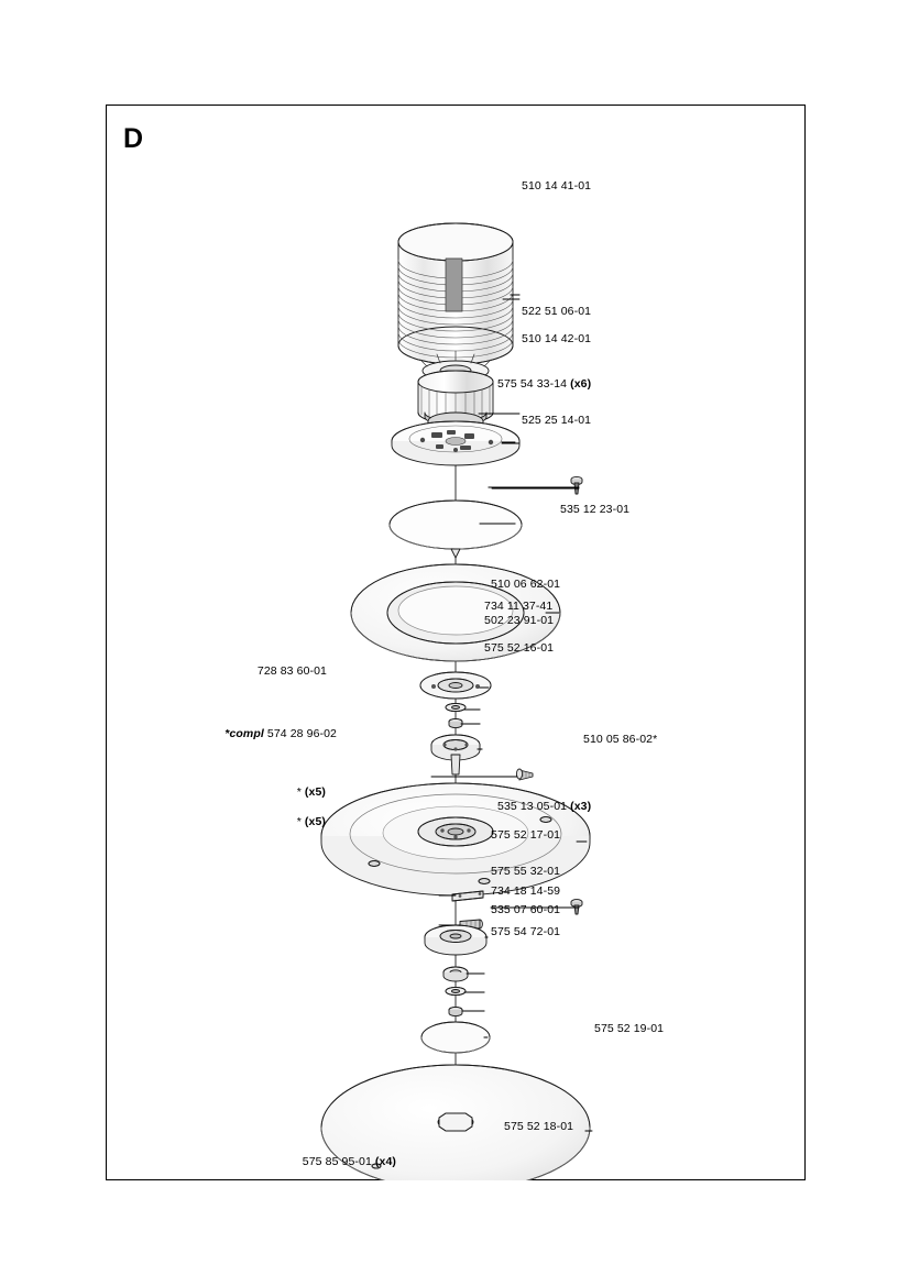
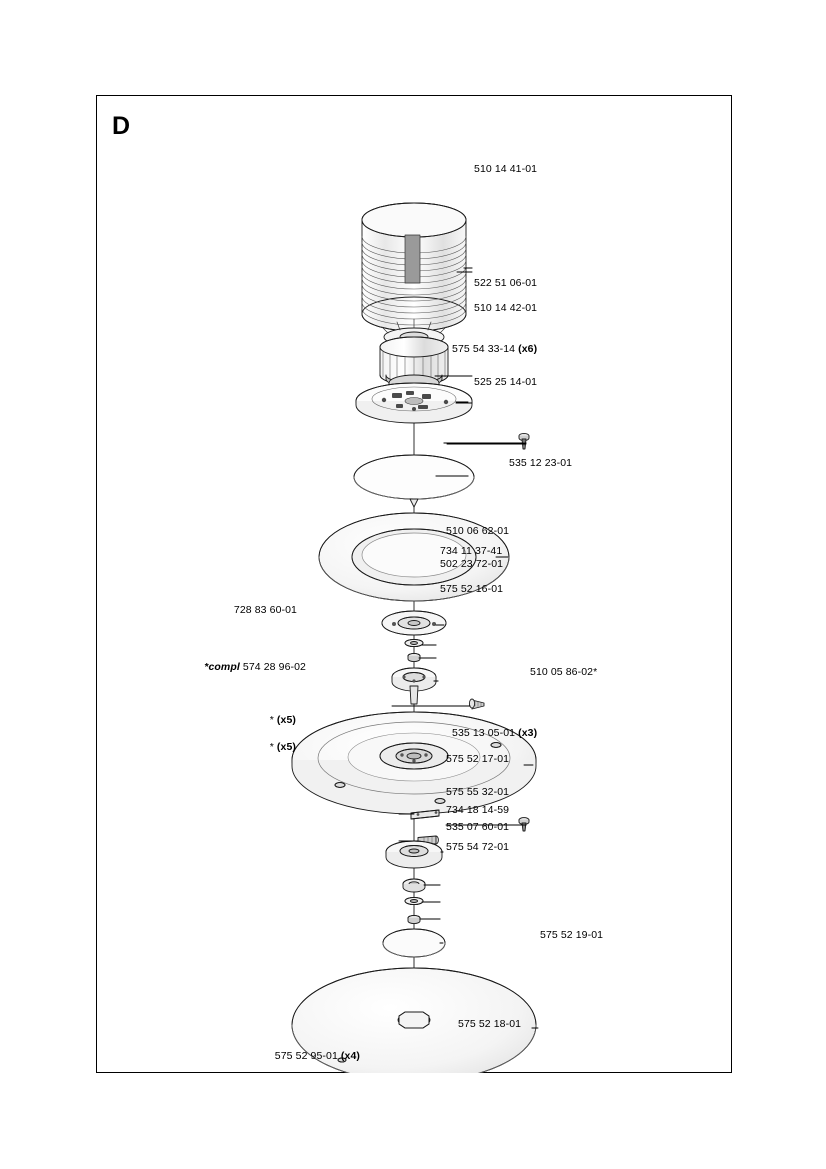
  D
  510 14 41-01
  522 51 06-01
  510 14 42-01
  575 54 33-14 (x6)
  525 25 14-01
  535 12 23-01
  510 06 62-01
  734 11 37-41
- 502 23 91-01
+ 502 23 72-01
  575 52 16-01
  728 83 60-01
  510 05 86-02*
  535 13 05-01 (x3)
  575 52 17-01
  575 55 32-01
  734 18 14-59
  535 07 60-01
  575 54 72-01
  575 52 19-01
  575 52 18-01
- 575 85 95-01 (x4)
+ 575 52 95-01 (x4)
  *compl 574 28 96-02
  * (x5)
  * (x5)
